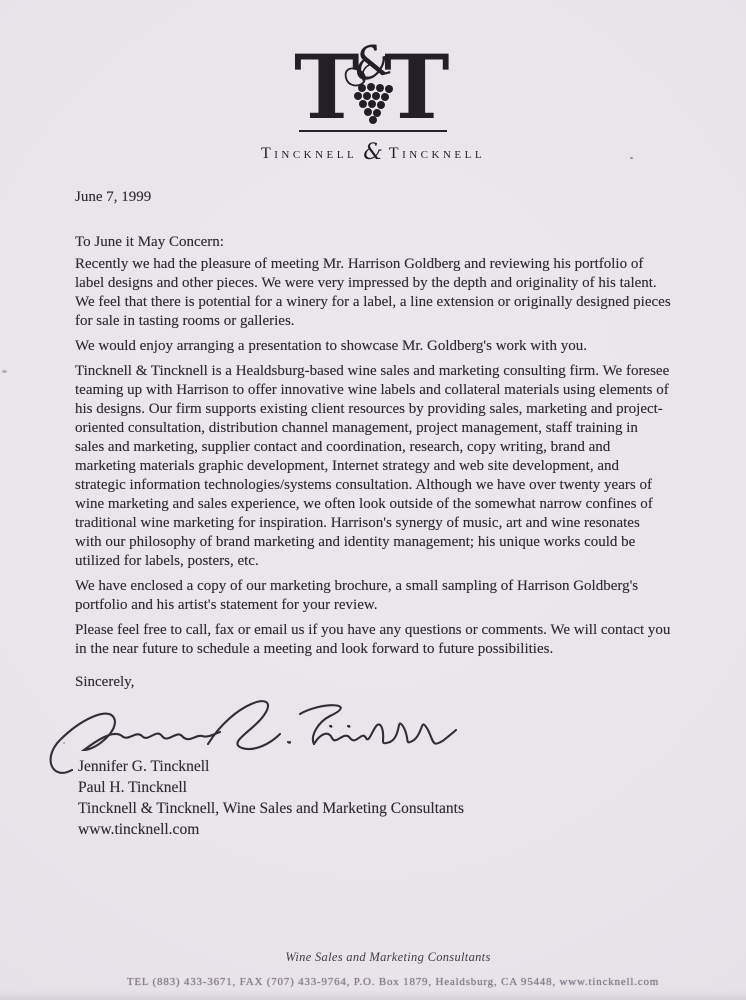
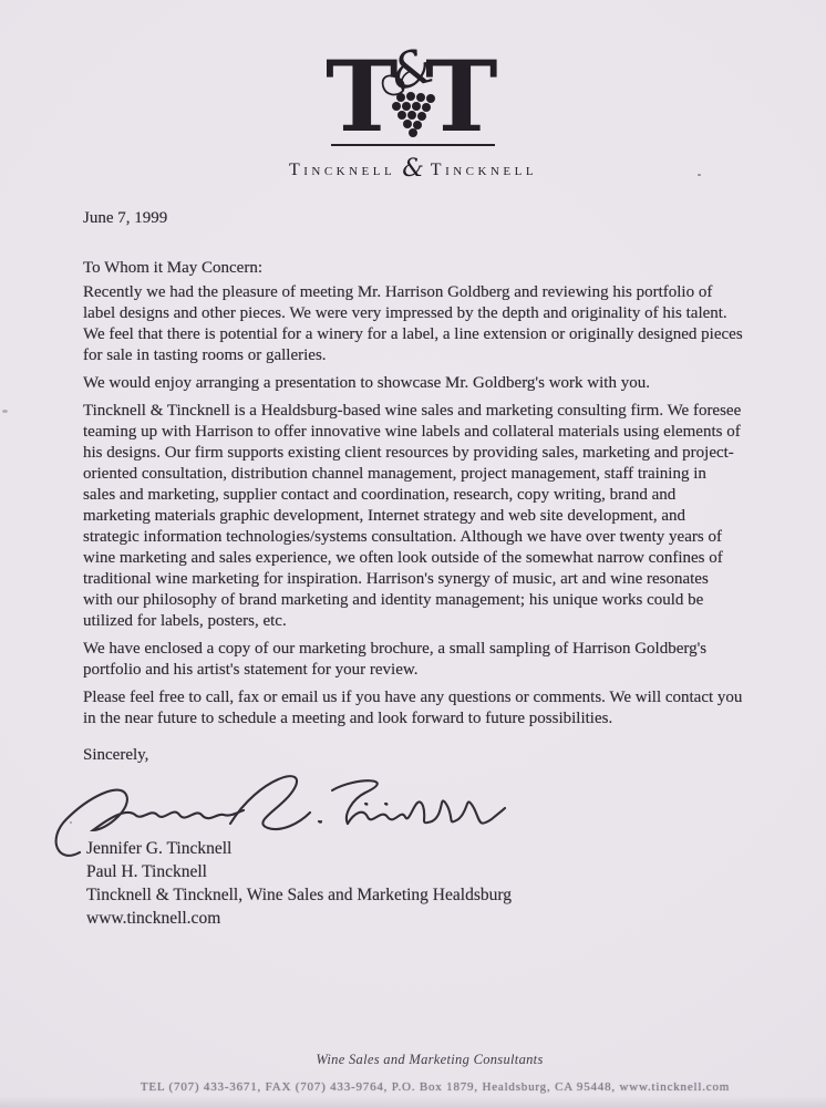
  T
  T
  Tincknell
  &
  Tincknell
  June 7, 1999
- To June it May Concern:
+ To Whom it May Concern:
  Recently we had the pleasure of meeting Mr. Harrison Goldberg and reviewing his portfolio of
  label designs and other pieces. We were very impressed by the depth and originality of his talent.
  We feel that there is potential for a winery for a label, a line extension or originally designed pieces
  for sale in tasting rooms or galleries.
  We would enjoy arranging a presentation to showcase Mr. Goldberg's work with you.
  Tincknell & Tincknell is a Healdsburg-based wine sales and marketing consulting firm. We foresee
  teaming up with Harrison to offer innovative wine labels and collateral materials using elements of
  his designs. Our firm supports existing client resources by providing sales, marketing and project-
  oriented consultation, distribution channel management, project management, staff training in
  sales and marketing, supplier contact and coordination, research, copy writing, brand and
  marketing materials graphic development, Internet strategy and web site development, and
  strategic information technologies/systems consultation. Although we have over twenty years of
  wine marketing and sales experience, we often look outside of the somewhat narrow confines of
  traditional wine marketing for inspiration. Harrison's synergy of music, art and wine resonates
  with our philosophy of brand marketing and identity management; his unique works could be
  utilized for labels, posters, etc.
  We have enclosed a copy of our marketing brochure, a small sampling of Harrison Goldberg's
  portfolio and his artist's statement for your review.
  Please feel free to call, fax or email us if you have any questions or comments. We will contact you
  in the near future to schedule a meeting and look forward to future possibilities.
  Sincerely,
  Jennifer G. Tincknell
  Paul H. Tincknell
- Tincknell & Tincknell, Wine Sales and Marketing Consultants
+ Tincknell & Tincknell, Wine Sales and Marketing Healdsburg
  www.tincknell.com
  Wine Sales and Marketing Consultants
- TEL (883) 433-3671, FAX (707) 433-9764, P.O. Box 1879, Healdsburg, CA 95448, www.tincknell.com
+ TEL (707) 433-3671, FAX (707) 433-9764, P.O. Box 1879, Healdsburg, CA 95448, www.tincknell.com
